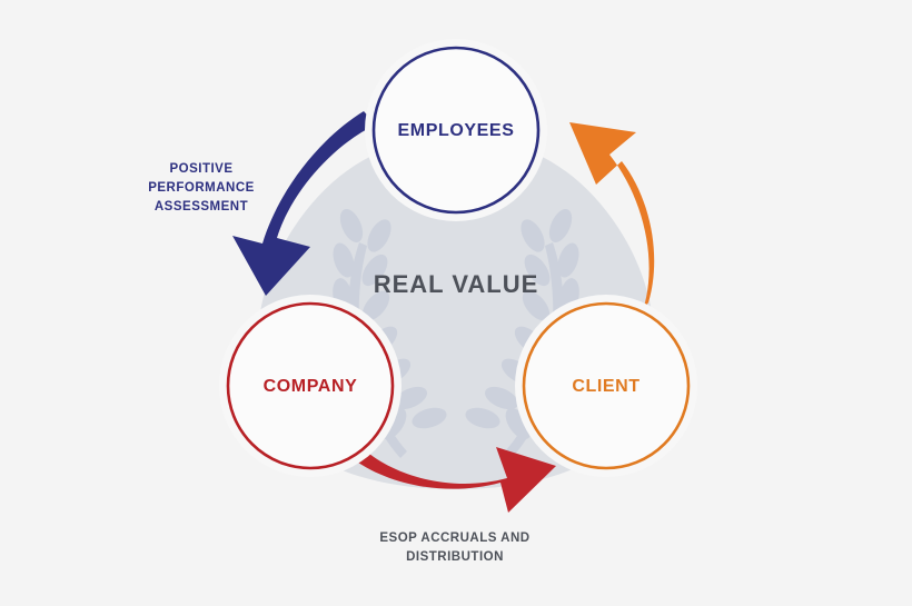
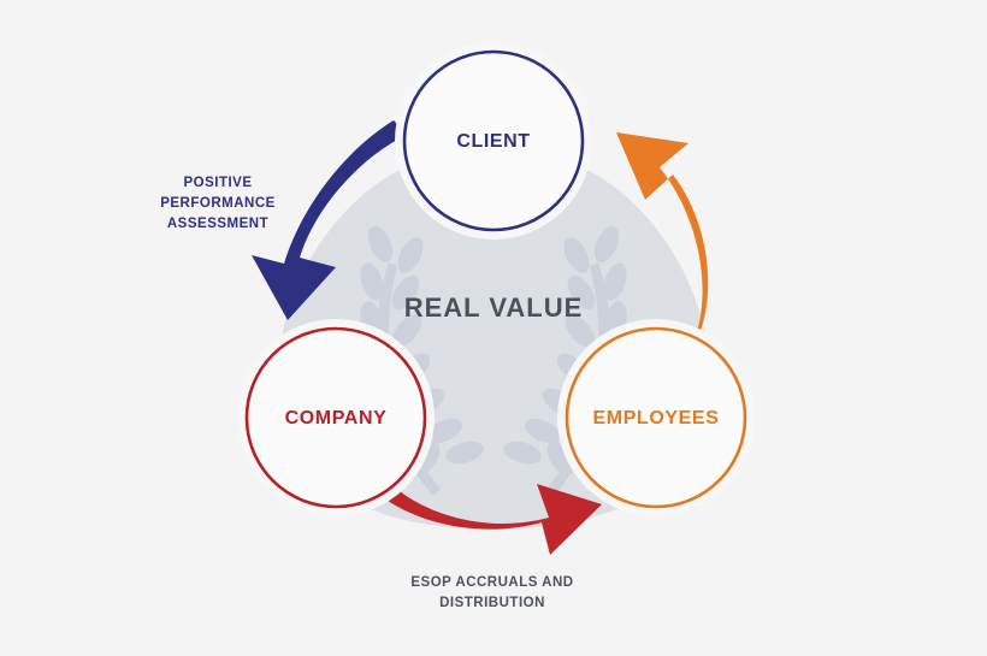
  REAL VALUE
- EMPLOYEES
+ CLIENT
  COMPANY
- CLIENT
+ EMPLOYEES
  POSITIVE
  PERFORMANCE
  ASSESSMENT
  ESOP ACCRUALS AND
  DISTRIBUTION
